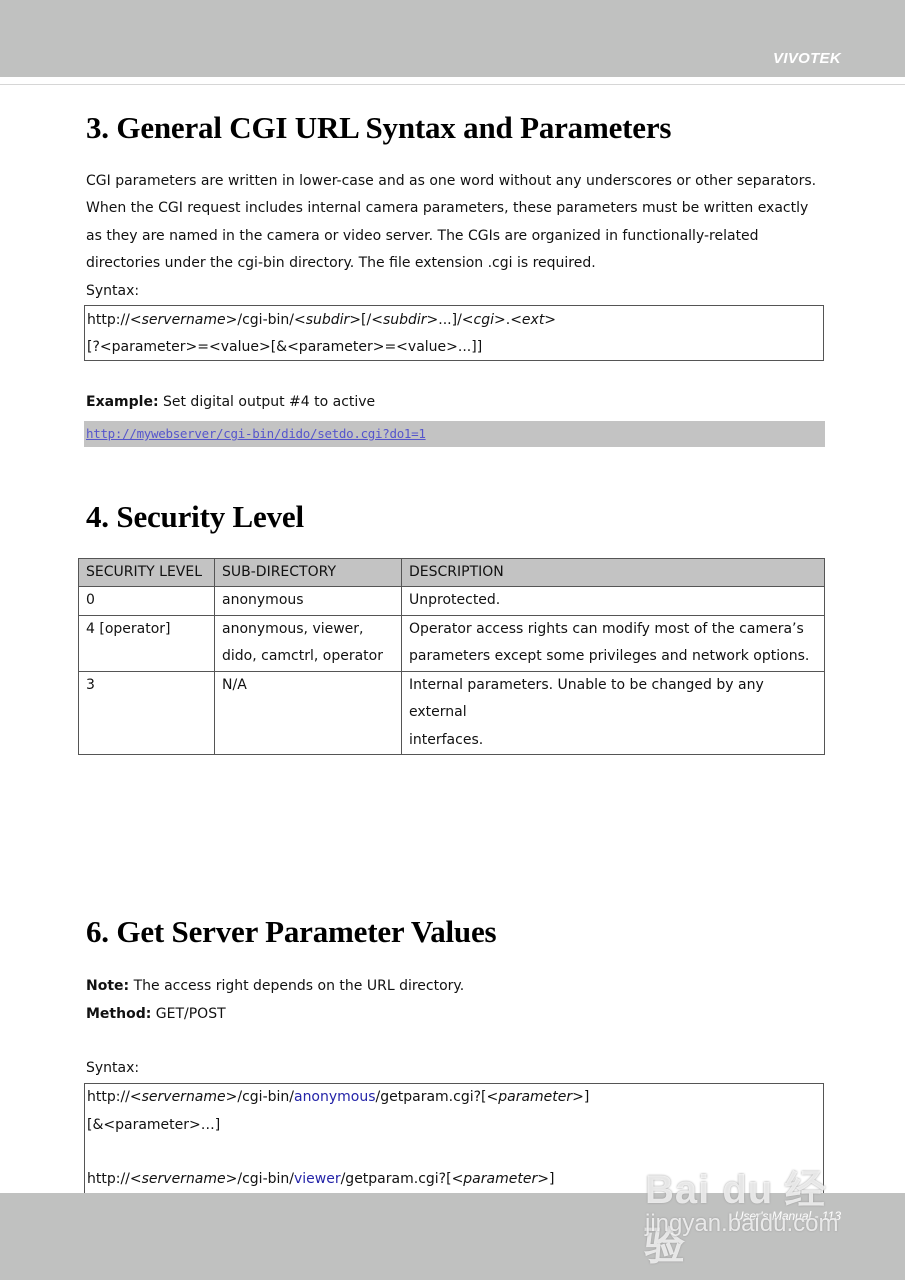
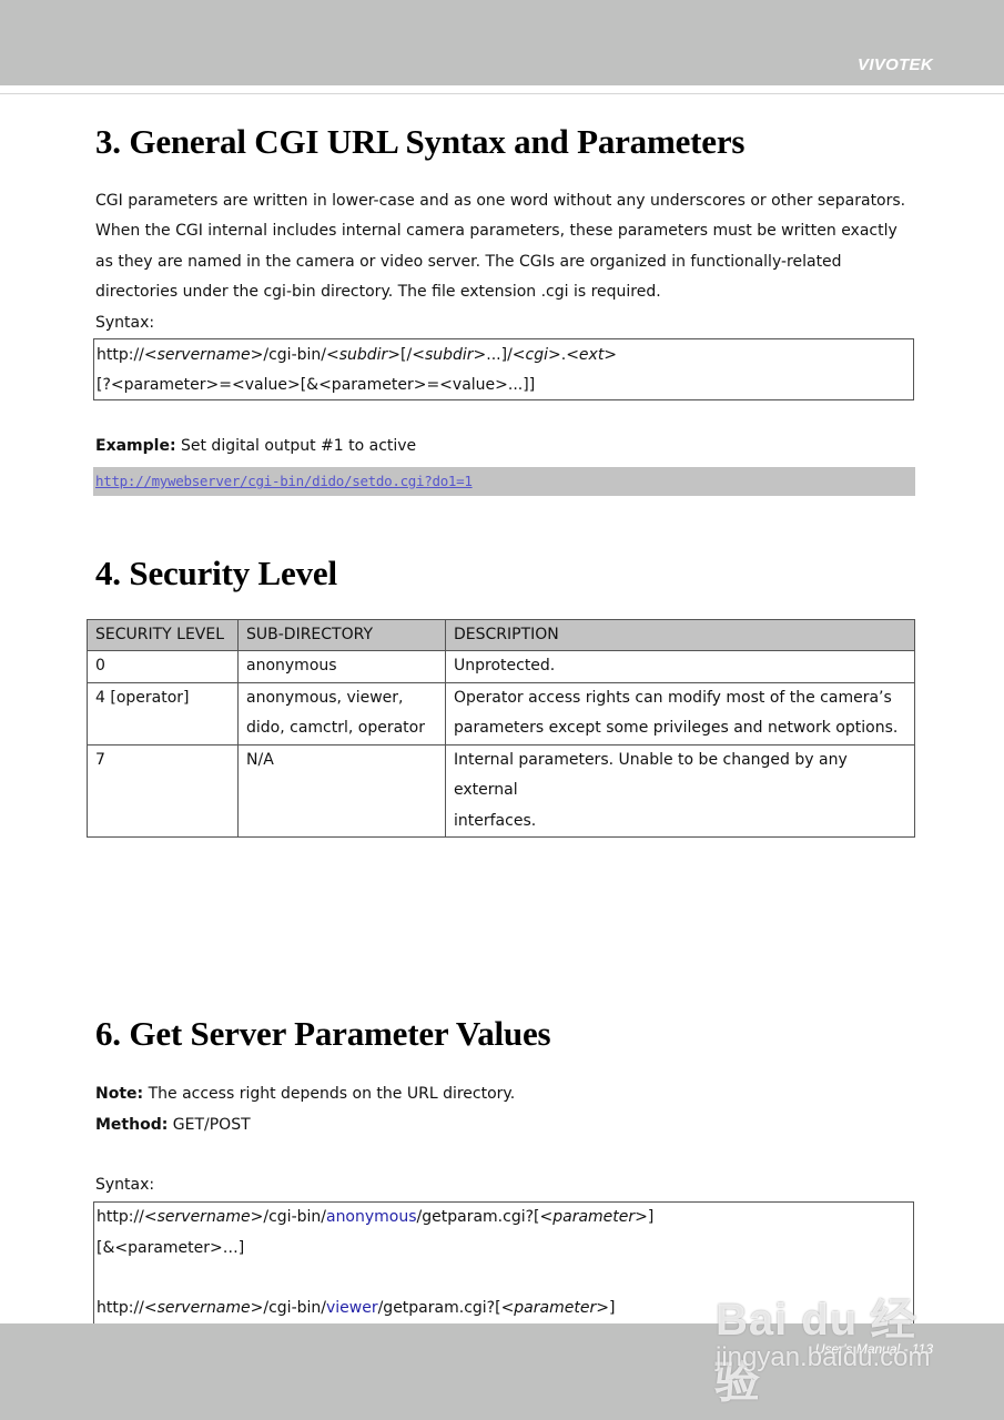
  VIVOTEK
  3. General CGI URL Syntax and Parameters
- CGI parameters are written in lower-case and as one word without any underscores or other separators. When the CGI request includes internal camera parameters, these parameters must be written exactly as they are named in the camera or video server. The CGIs are organized in functionally-related directories under the cgi-bin directory. The file extension .cgi is required.
+ CGI parameters are written in lower-case and as one word without any underscores or other separators. When the CGI internal includes internal camera parameters, these parameters must be written exactly as they are named in the camera or video server. The CGIs are organized in functionally-related directories under the cgi-bin directory. The file extension .cgi is required.
  Syntax:
  http://<servername>/cgi-bin/<subdir>[/<subdir>...]/<cgi>.<ext>
  [?<parameter>=<value>[&<parameter>=<value>...]]
- Example: Set digital output #4 to active
+ Example: Set digital output #1 to active
  http://mywebserver/cgi-bin/dido/setdo.cgi?do1=1
  4. Security Level
  SECURITY LEVEL	SUB-DIRECTORY	DESCRIPTION
  0	anonymous	Unprotected.
  4 [operator]	anonymous, viewer, dido, camctrl, operator	Operator access rights can modify most of the camera’s parameters except some privileges and network options.
- 3	N/A	Internal parameters. Unable to be changed by any external interfaces.
+ 7	N/A	Internal parameters. Unable to be changed by any external interfaces.
  6. Get Server Parameter Values
  Note: The access right depends on the URL directory.
  Method: GET/POST
  Syntax:
  http://<servername>/cgi-bin/anonymous/getparam.cgi?[<parameter>]
  [&<parameter>…]
  http://<servername>/cgi-bin/viewer/getparam.cgi?[<parameter>]
  User's Manual - 113
  Bai du 经验
  jingyan.baidu.com
